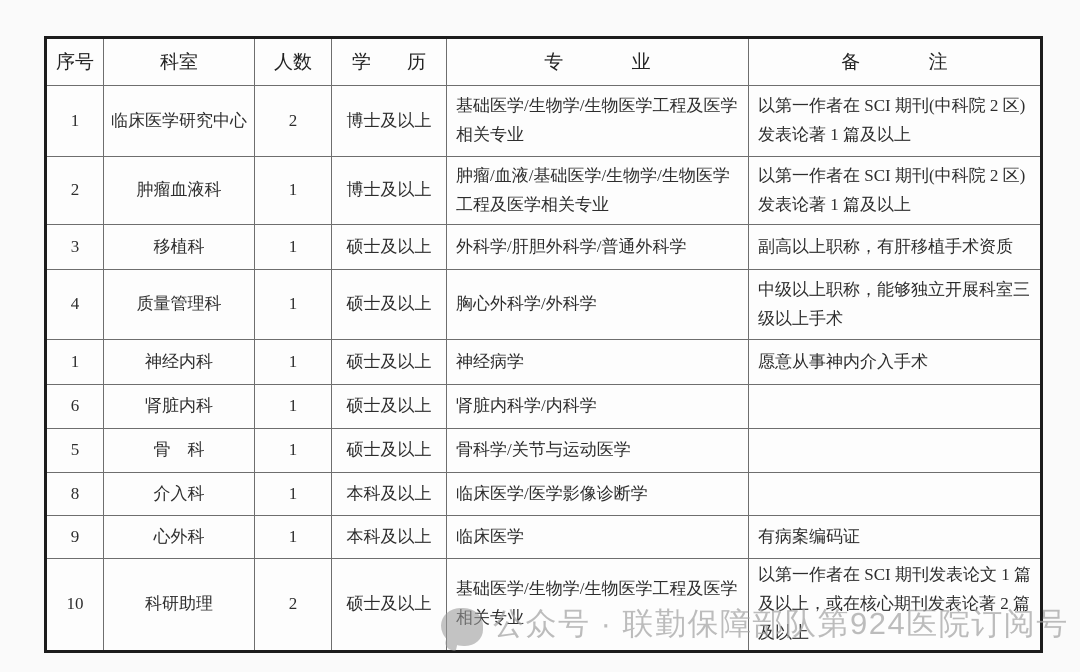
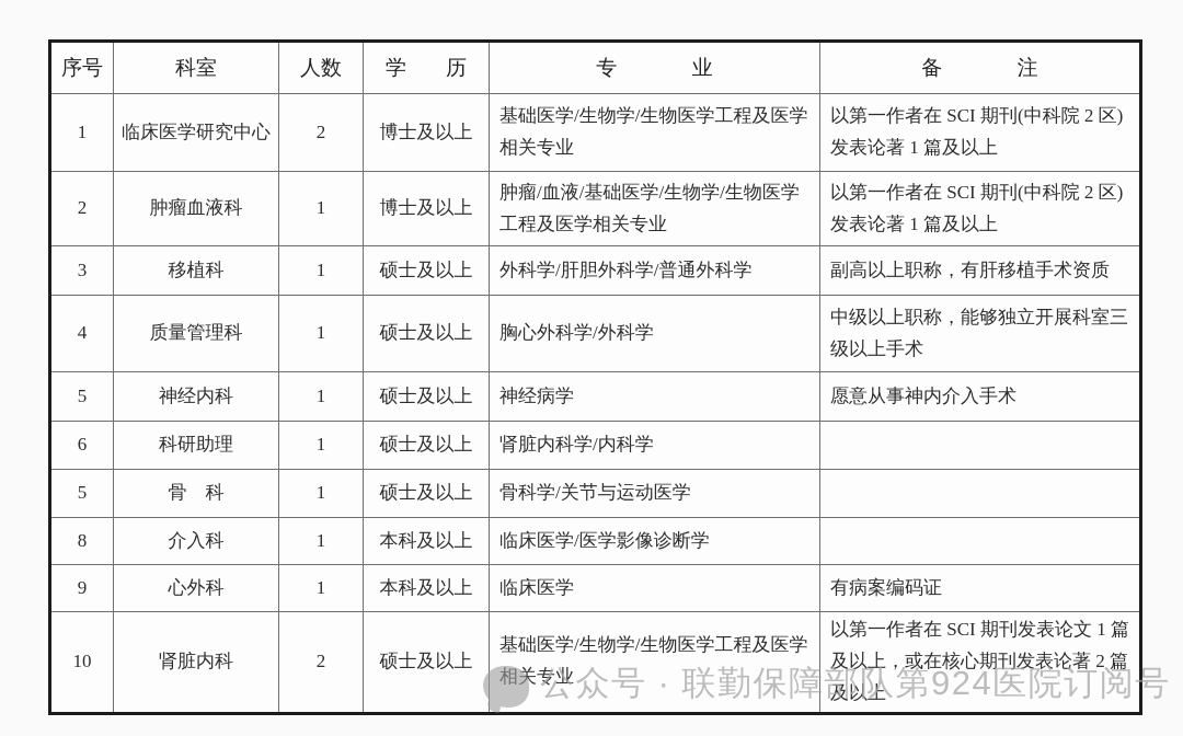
  序号	科室	人数	学历	专业	备注
  1	临床医学研究中心	2	博士及以上	基础医学/生物学/生物医学工程及医学相关专业	以第一作者在 SCI 期刊(中科院 2 区)发表论著 1 篇及以上
  2	肿瘤血液科	1	博士及以上	肿瘤/血液/基础医学/生物学/生物医学工程及医学相关专业	以第一作者在 SCI 期刊(中科院 2 区)发表论著 1 篇及以上
  3	移植科	1	硕士及以上	外科学/肝胆外科学/普通外科学	副高以上职称，有肝移植手术资质
  4	质量管理科	1	硕士及以上	胸心外科学/外科学	中级以上职称，能够独立开展科室三级以上手术
- 1	神经内科	1	硕士及以上	神经病学	愿意从事神内介入手术
+ 5	神经内科	1	硕士及以上	神经病学	愿意从事神内介入手术
- 6	肾脏内科	1	硕士及以上	肾脏内科学/内科学
+ 6	科研助理	1	硕士及以上	肾脏内科学/内科学
  5	骨 科	1	硕士及以上	骨科学/关节与运动医学
  8	介入科	1	本科及以上	临床医学/医学影像诊断学
  9	心外科	1	本科及以上	临床医学	有病案编码证
- 10	科研助理	2	硕士及以上	基础医学/生物学/生物医学工程及医学相关专业	以第一作者在 SCI 期刊发表论文 1 篇及以上，或在核心期刊发表论著 2 篇及以上
+ 10	肾脏内科	2	硕士及以上	基础医学/生物学/生物医学工程及医学相关专业	以第一作者在 SCI 期刊发表论文 1 篇及以上，或在核心期刊发表论著 2 篇及以上
  公众号 · 联勤保障部队第924医院订阅号
